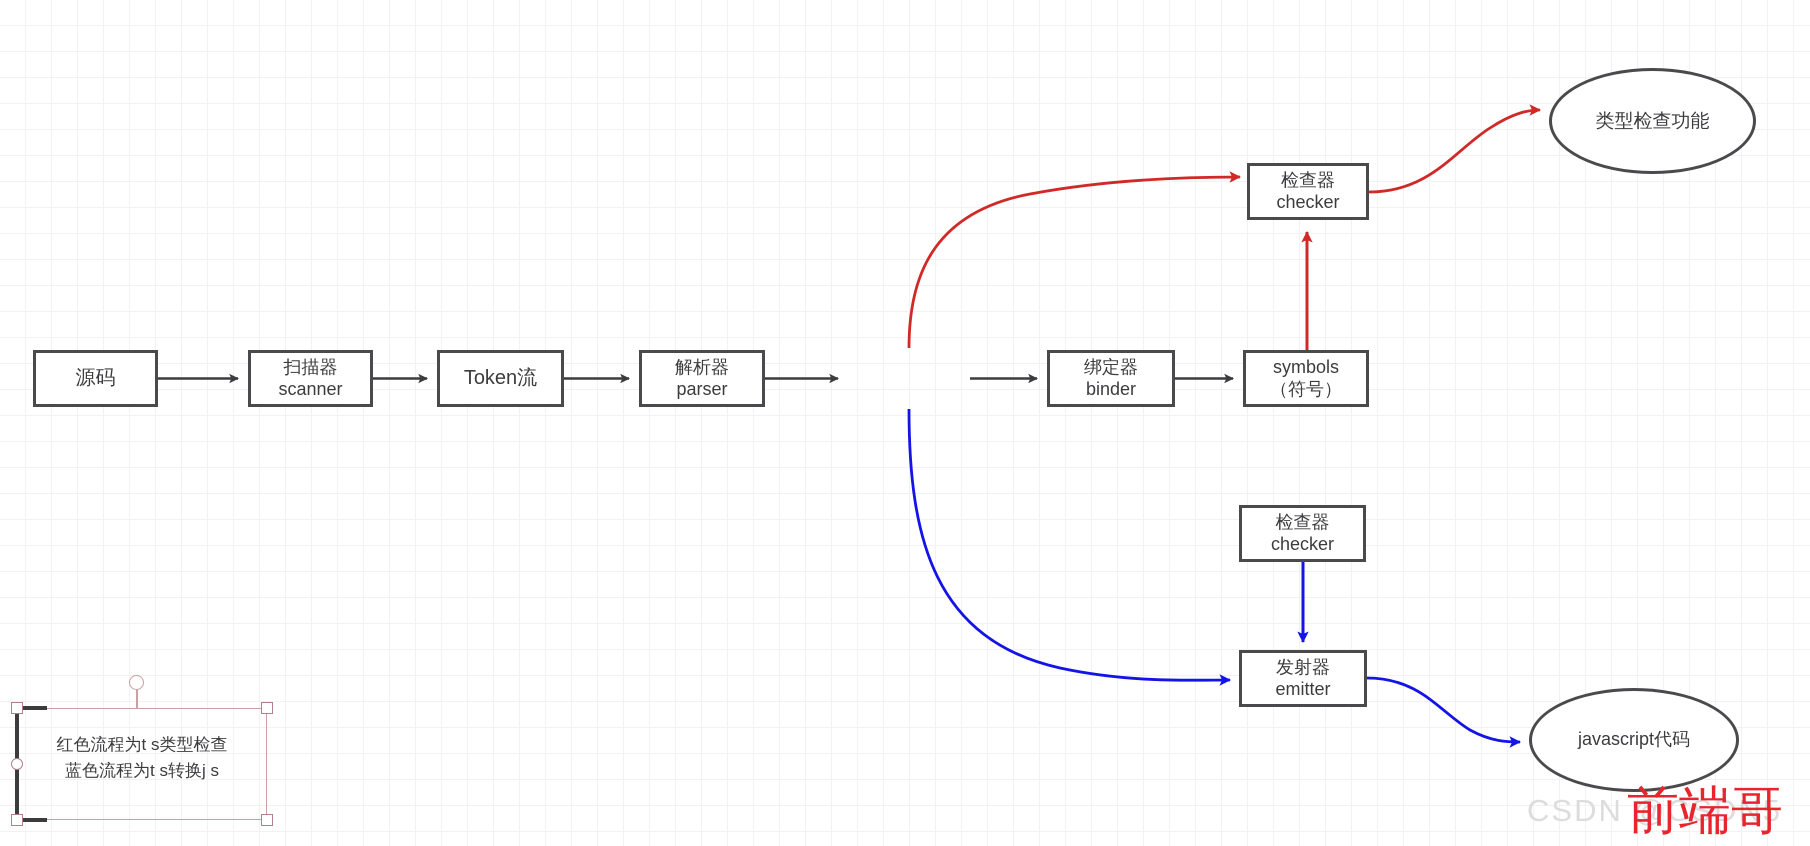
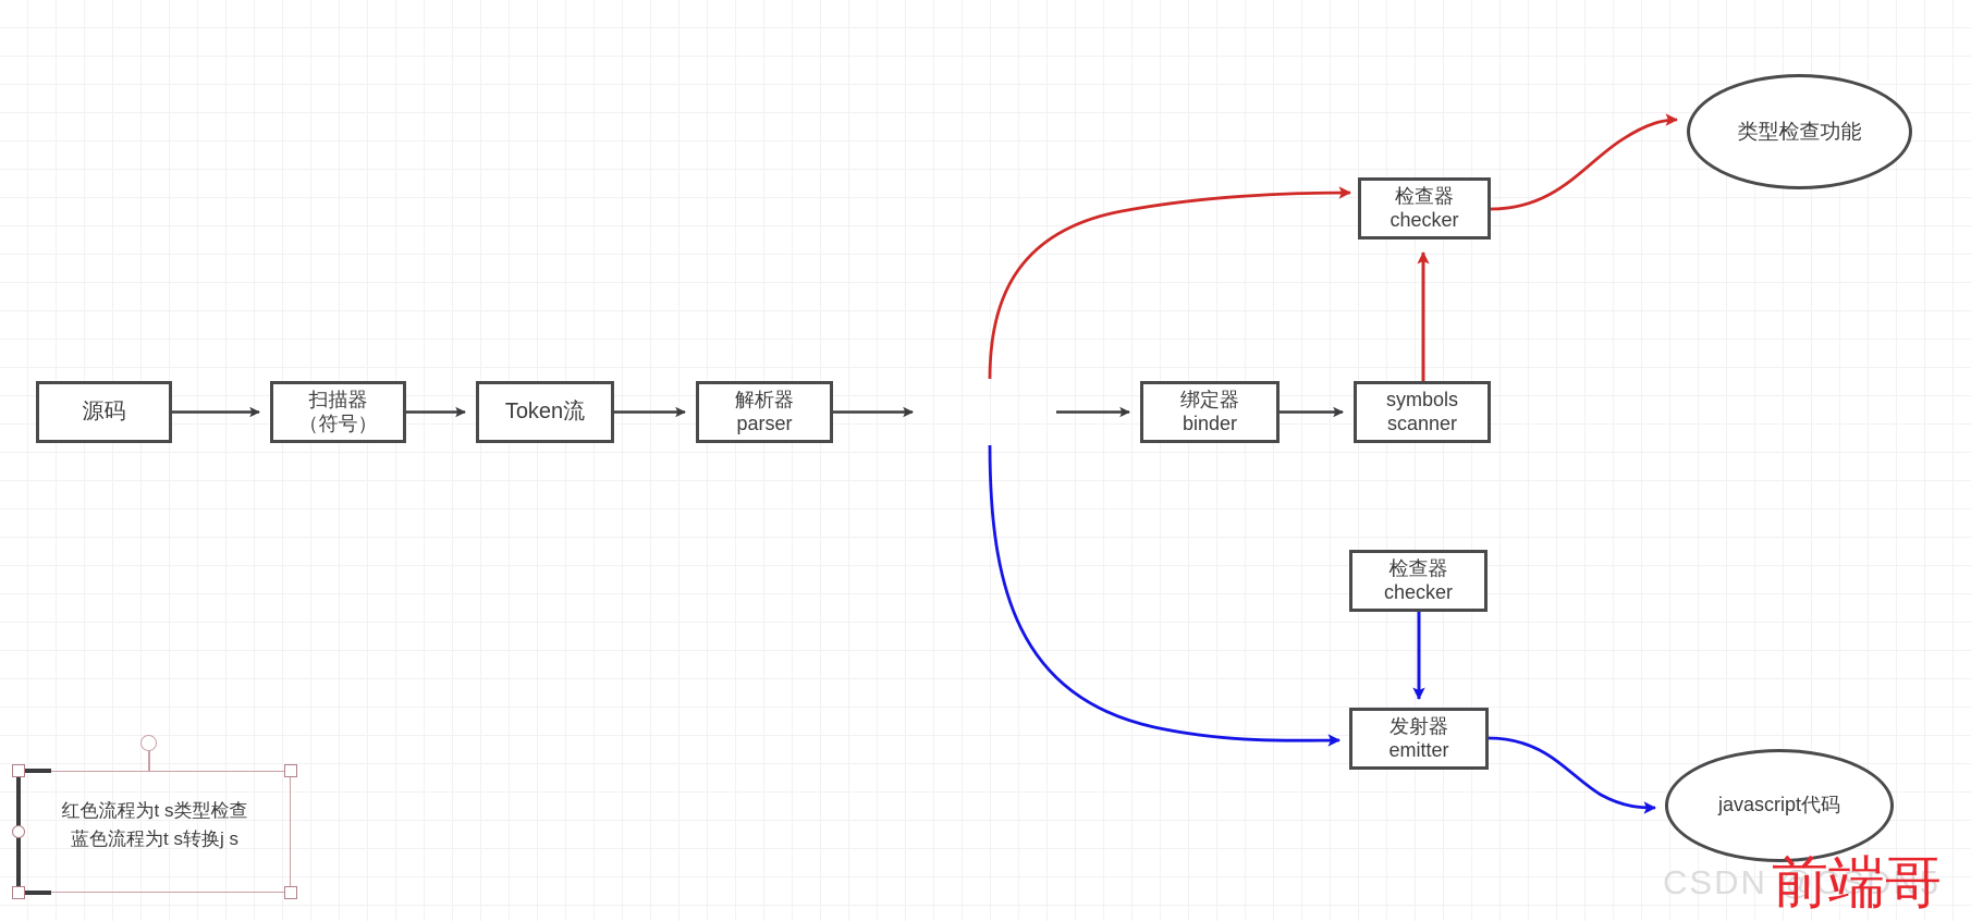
  源码
  扫描器
- scanner
+ （符号）
  Token流
  解析器
  parser
  绑定器
  binder
  symbols
- （符号）
+ scanner
  检查器
  checker
  检查器
  checker
  发射器
  emitter
  类型检查功能
  javascript代码
  红色流程为t s类型检查
  蓝色流程为t s转换j s
  CSDN @CSDN5
  前端哥
